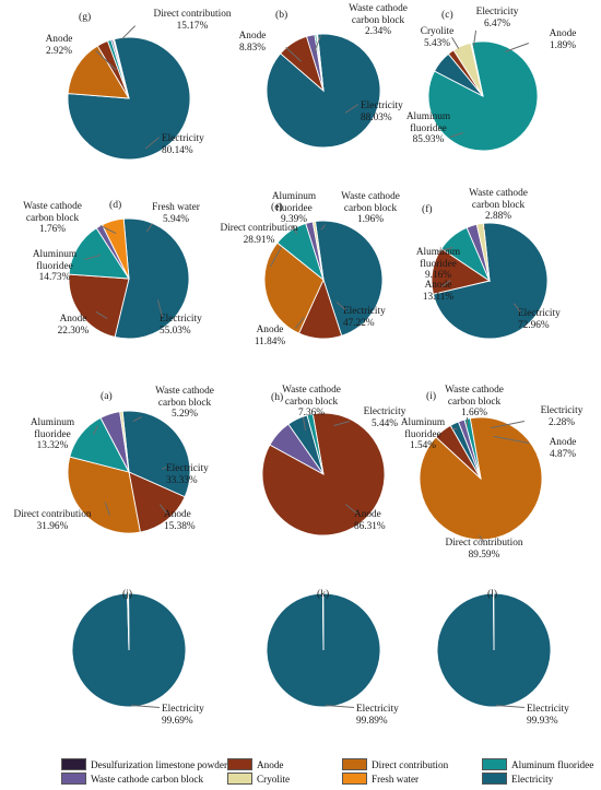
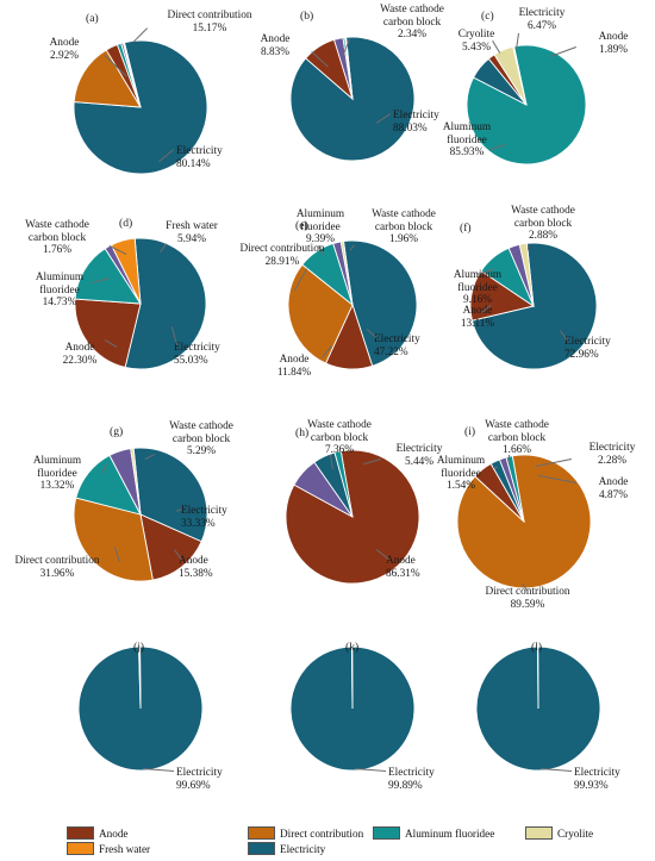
- (g)
+ (a)
  Direct contribution
  15.17%
  Anode
  2.92%
  Electricity
  80.14%
  (b)
  Waste cathode
  carbon block
  2.34%
  Anode
  8.83%
  Electricity
  88.03%
  (c)
  Electricity
  6.47%
  Anode
  1.89%
  Cryolite
  5.43%
  Aluminum
  fluoridee
  85.93%
  (d)
  Waste cathode
  carbon block
  1.76%
  Aluminum
  fluoridee
  14.73%
  Anode
  22.30%
  Fresh water
  5.94%
  Electricity
  55.03%
  (e)
  Aluminum
  fluoridee
  9.39%
  Waste cathode
  carbon block
  1.96%
  Direct contribution
  28.91%
  Anode
  11.84%
  Electricity
  47.22%
  (f)
  Waste cathode
  carbon block
  2.88%
  Aluminum
  fluoridee
  9.16%
  Anode
  13.11%
  Electricity
  72.96%
- (a)
+ (g)
  Waste cathode
  carbon block
  5.29%
  Aluminum
  fluoridee
  13.32%
  Direct contribution
  31.96%
  Electricity
  33.33%
  Anode
  15.38%
  (h)
  Waste cathode
  carbon block
  7.36%
  Electricity
  5.44%
  Anode
  86.31%
  (i)
  Waste cathode
  carbon block
  1.66%
  Electricity
  2.28%
  Anode
  4.87%
  Aluminum
  fluoridee
  1.54%
  Direct contribution
  89.59%
  (j)
  Electricity
  99.69%
  (k)
  Electricity
  99.89%
  (l)
  Electricity
  99.93%
- Desulfurization limestone powder
  Anode
  Direct contribution
  Aluminum fluoridee
- Waste cathode carbon block
  Cryolite
  Fresh water
  Electricity
